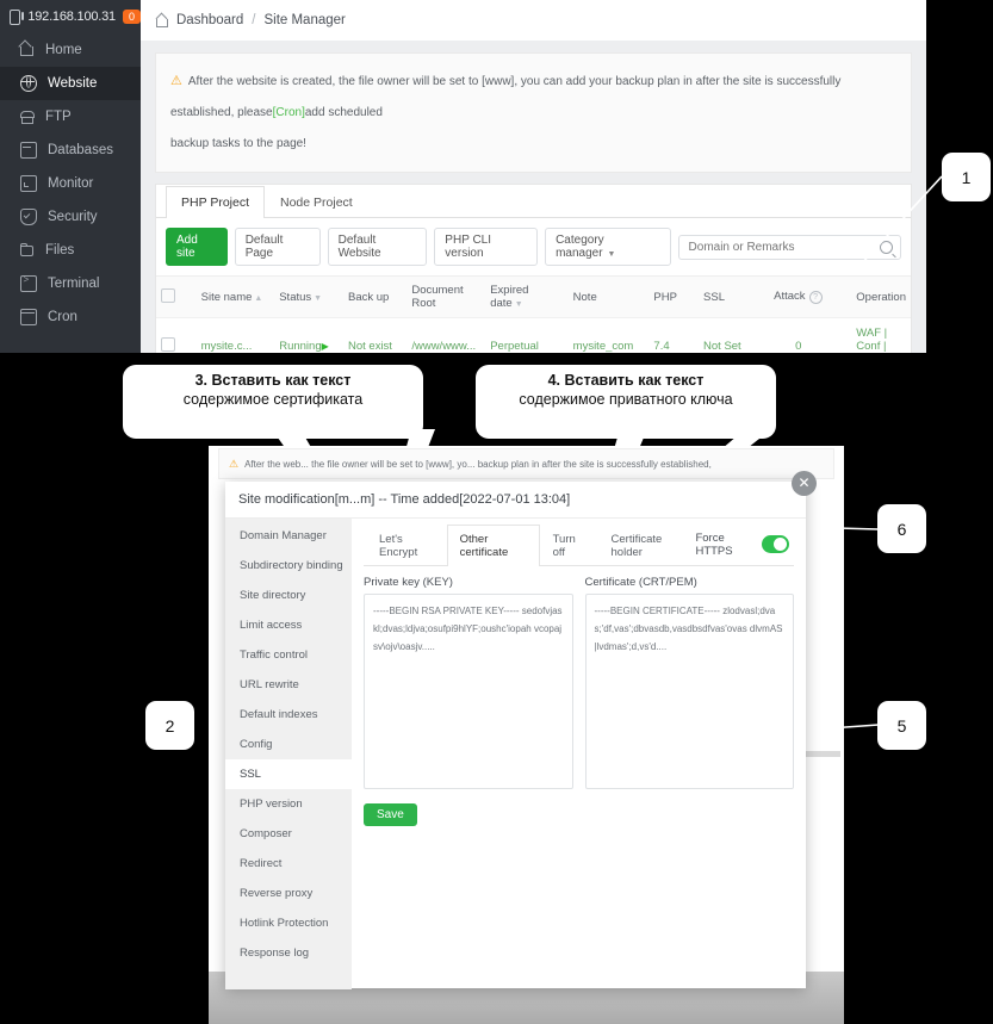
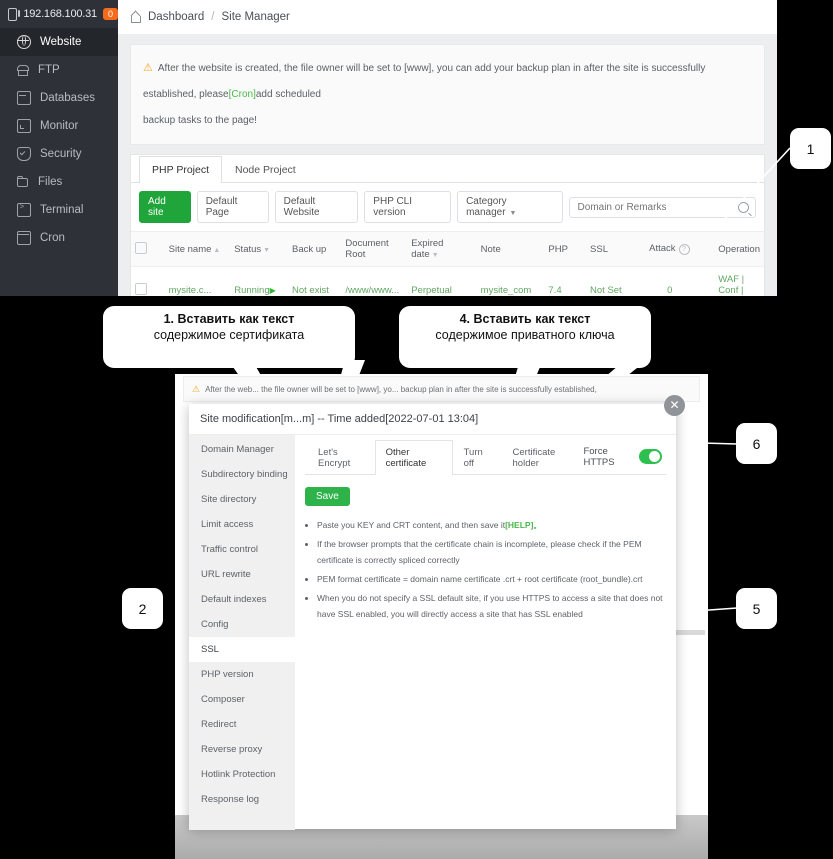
  192.168.100.31
  0
- Home
  Website
  FTP
  Databases
  Monitor
  Security
  Files
  Terminal
  Cron
  Dashboard
  /
  Site Manager
  ⚠ After the website is created, the file owner will be set to [www], you can add your backup plan in after the site is successfully established, please[Cron]add scheduled
  backup tasks to the page!
  PHP Project
  Node Project
  Add site
  Default Page
  Default Website
  PHP CLI version
  Category manager
  Domain or Remarks
  	Site name	Status	Back up	Document Root	Expired date	Note	PHP	SSL	Attack	Operation
  	mysite.c...	Running▶	Not exist	/www/www...	Perpetual	mysite_com	7.4	Not Set	0	WAF | Conf |
- 3. Вставить как текст
+ 1. Вставить как текст
  содержимое сертификата
  4. Вставить как текст
  содержимое приватного ключа
  1
  2
  5
  6
  ⚠
  After the web... the file owner will be set to [www], yo... backup plan in after the site is successfully established,
  ✕
  Site modification[m...m] -- Time added[2022-07-01 13:04]
  Domain Manager
  Subdirectory binding
  Site directory
  Limit access
  Traffic control
  URL rewrite
  Default indexes
  Config
  SSL
  PHP version
  Composer
  Redirect
  Reverse proxy
  Hotlink Protection
  Response log
  Let's Encrypt
  Other certificate
  Turn off
  Certificate holder
  Force HTTPS
- Private key (KEY)
- -----BEGIN RSA PRIVATE KEY----- sedofvjaskl;dvas;ldjva;osufpi9hlYF;oushc'iopah vcopajsv\ojv\oasjv.....
- Certificate (CRT/PEM)
- -----BEGIN CERTIFICATE----- zlodvasl;dvas;'df,vas';dbvasdb,vasdbsdfvas'ovas dlvmAS|lvdmas';d,vs'd....
  Save
+ Paste you KEY and CRT content, and then save it[HELP]。
+ If the browser prompts that the certificate chain is incomplete, please check if the PEM certificate is correctly spliced correctly
+ PEM format certificate = domain name certificate .crt + root certificate (root_bundle).crt
+ When you do not specify a SSL default site, if you use HTTPS to access a site that does not have SSL enabled, you will directly access a site that has SSL enabled
